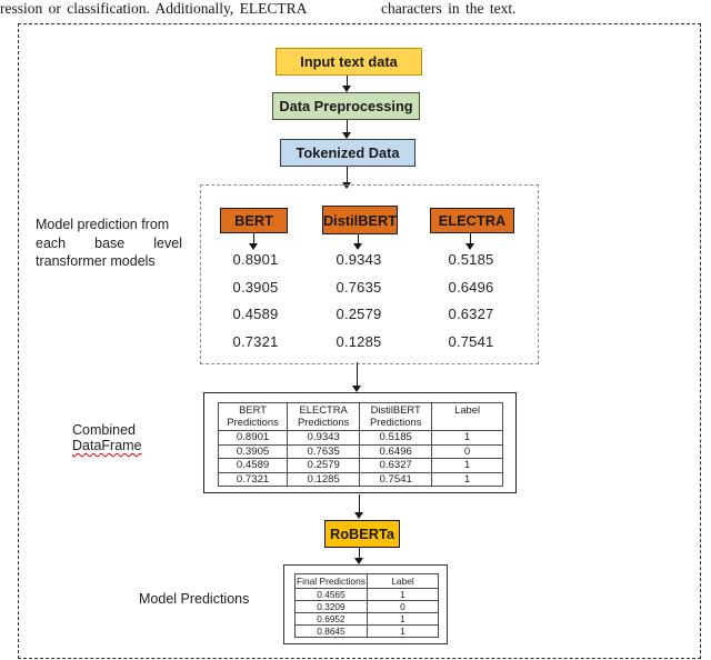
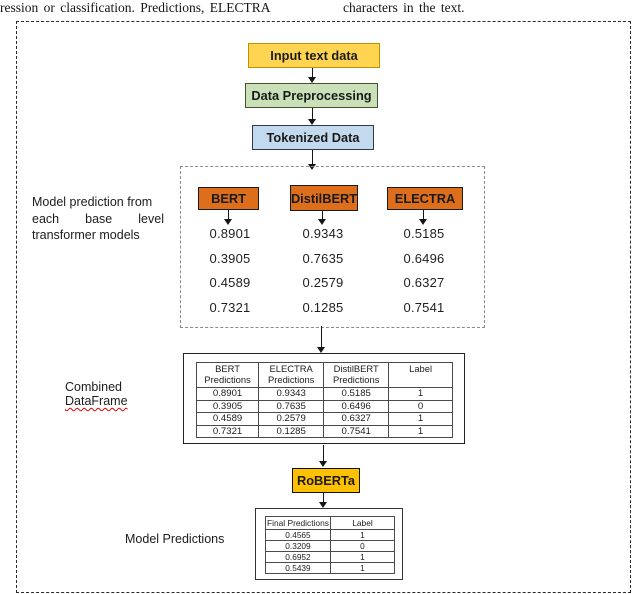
- ression or classification. Additionally, ELECTRA
+ ression or classification. Predictions, ELECTRA
  characters in the text.
  Input text data
  Data Preprocessing
  Tokenized Data
  BERT
  0.8901
  0.3905
  0.4589
  0.7321
  DistilBERT
  0.9343
  0.7635
  0.2579
  0.1285
  ELECTRA
  0.5185
  0.6496
  0.6327
  0.7541
  Model prediction from
  each
  base
  level
  transformer models
  BERT Predictions	ELECTRA Predictions	DistilBERT Predictions	Label
  0.8901	0.9343	0.5185	1
  0.3905	0.7635	0.6496	0
  0.4589	0.2579	0.6327	1
  0.7321	0.1285	0.7541	1
  Combined
  DataFrame
  RoBERTa
  Final Predictions	Label
  0.4565	1
  0.3209	0
  0.6952	1
- 0.8645	1
+ 0.5439	1
  Model Predictions
